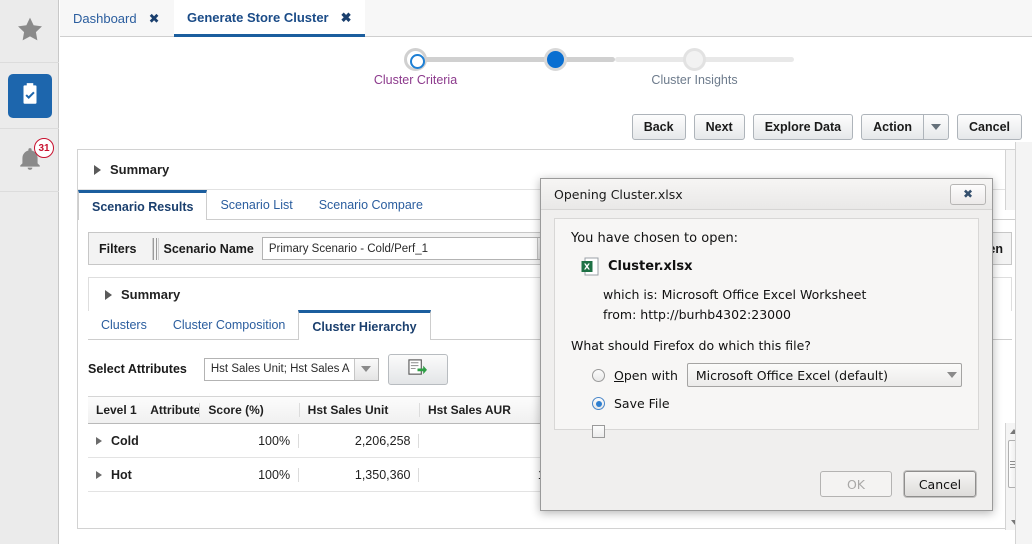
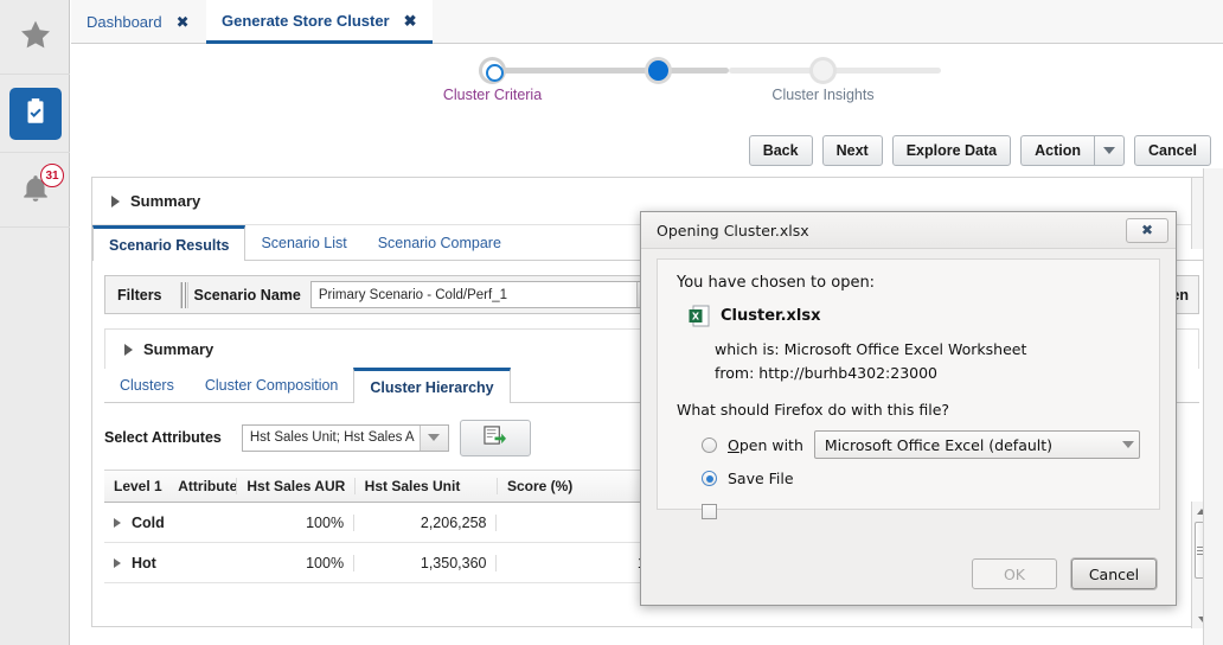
  31
  Dashboard
  ✖
  Generate Store Cluster
  ✖
  Cluster Criteria
  Cluster Insights
  Back
  Next
  Explore Data
  Action
  Cancel
  Summary
  Scenario Results
  Scenario List
  Scenario Compare
  Filters
  Scenario Name
  Primary Scenario - Cold/Perf_1
  Summary
  Clusters
  Cluster Composition
  Cluster Hierarchy
  Select Attributes
  Hst Sales Unit; Hst Sales A
  Level 1
  Attribute
- Score (%)
+ Hst Sales AUR
  Hst Sales Unit
- Hst Sales AUR
+ Score (%)
  Cold
  100%
  2,206,258
  Hot
  100%
  1,350,360
  Opening Cluster.xlsx
  ✖
  You have chosen to open:
  X
  Cluster.xlsx
  which is: Microsoft Office Excel Worksheet
  from: http://burhb4302:23000
- What should Firefox do which this file?
+ What should Firefox do with this file?
  Open with
  Microsoft Office Excel (default)
  Save File
  OK
  Cancel
